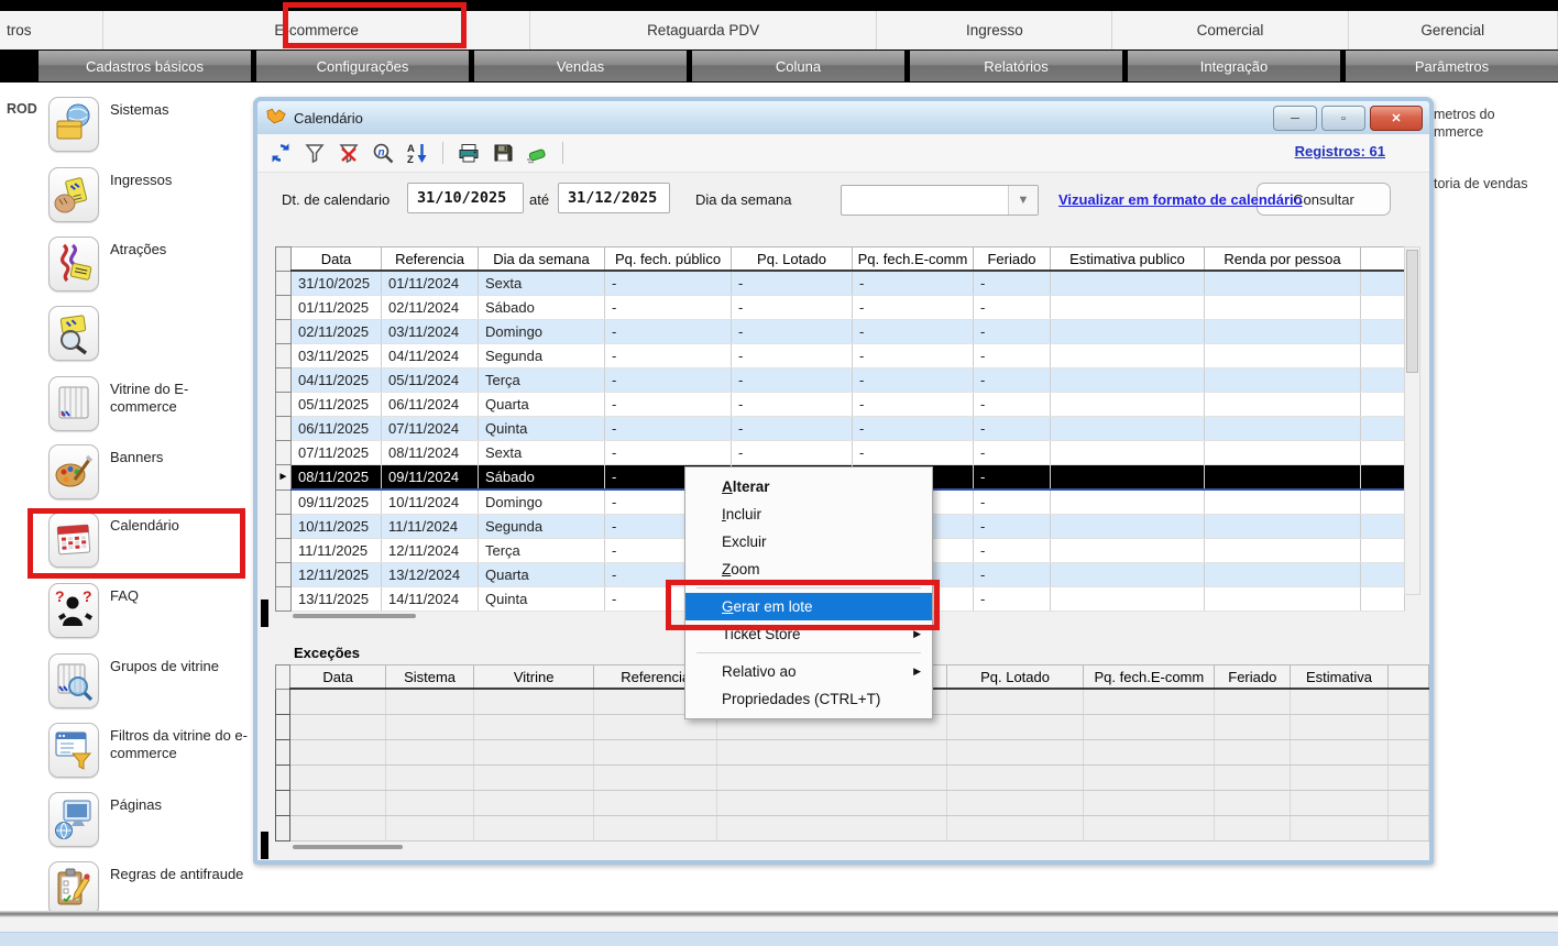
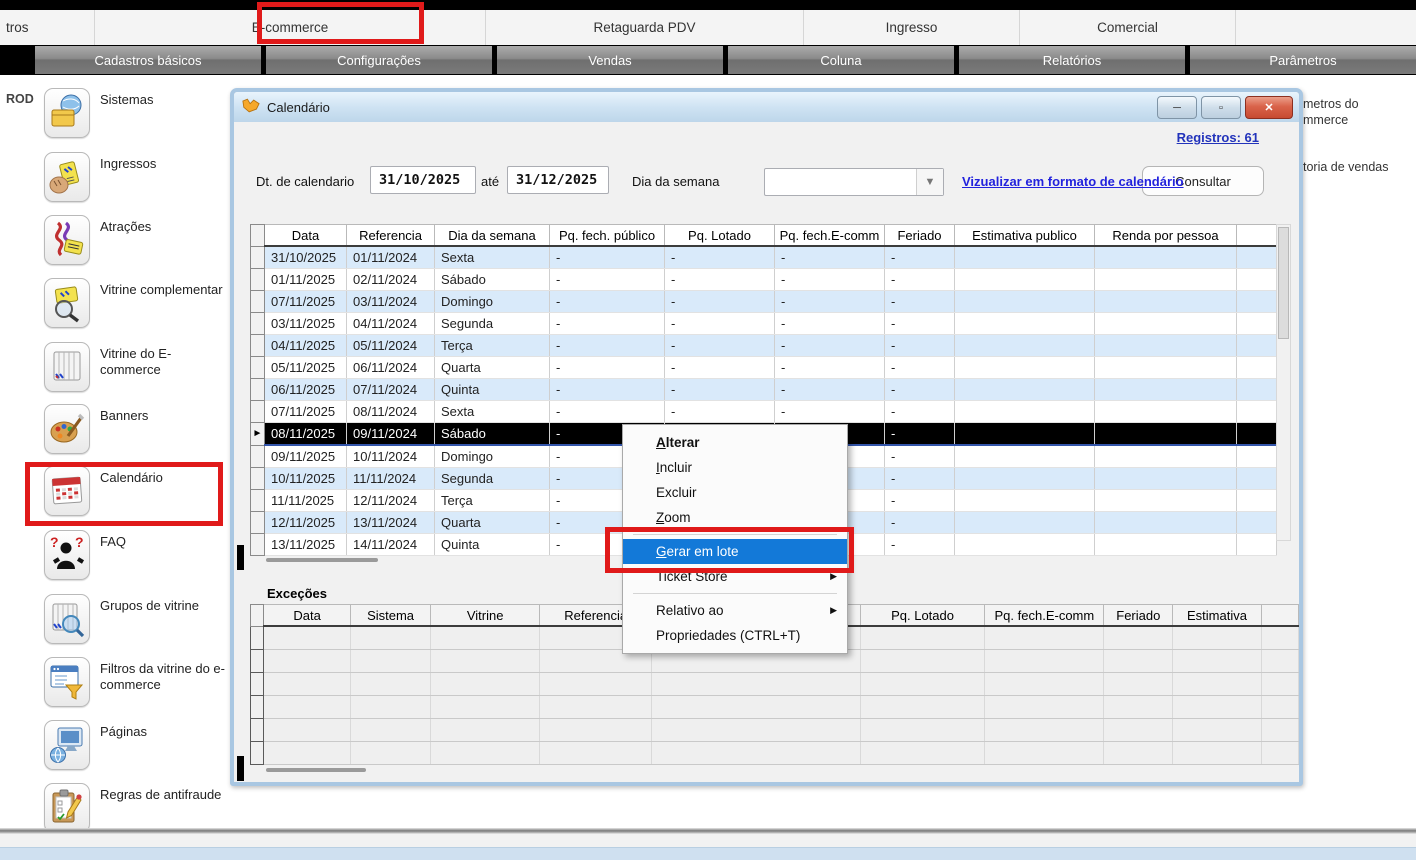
  tros
  E-commerce
  Retaguarda PDV
  Ingresso
  Comercial
- Gerencial
  Cadastros básicos
  Configurações
  Vendas
  Coluna
  Relatórios
- Integração
  Parâmetros
  ROD
  Sistemas
  Ingressos
  Atrações
+ Vitrine complementar
  Vitrine do E-commerce
  Banners
  Calendário
  ?
  ?
  FAQ
  Grupos de vitrine
  Filtros da vitrine do e-commerce
  Páginas
  Regras de antifraude
  metros do
  mmerce
  toria de vendas
  Calendário
  ─
  ▫
  ✕
- n
- A
- Z
  Registros: 61
  Dt. de calendario
  31/10/2025
  até
  31/12/2025
  Dia da semana
  ▼
  Consultar
  Vizualizar em formato de calendário
  	Data	Referencia	Dia da semana	Pq. fech. público	Pq. Lotado	Pq. fech.E-comm	Feriado	Estimativa publico	Renda por pessoa
  	31/10/2025	01/11/2024	Sexta	-	-	-	-
  	01/11/2025	02/11/2024	Sábado	-	-	-	-
- 	02/11/2025	03/11/2024	Domingo	-	-	-	-
+ 	07/11/2025	03/11/2024	Domingo	-	-	-	-
  	03/11/2025	04/11/2024	Segunda	-	-	-	-
  	04/11/2025	05/11/2024	Terça	-	-	-	-
  	05/11/2025	06/11/2024	Quarta	-	-	-	-
  	06/11/2025	07/11/2024	Quinta	-	-	-	-
  	07/11/2025	08/11/2024	Sexta	-	-	-	-
  ►	08/11/2025	09/11/2024	Sábado	-			-
  	09/11/2025	10/11/2024	Domingo	-			-
  	10/11/2025	11/11/2024	Segunda	-			-
  	11/11/2025	12/11/2024	Terça	-			-
- 	12/11/2025	13/12/2024	Quarta	-			-
+ 	12/11/2025	13/11/2024	Quarta	-			-
  	13/11/2025	14/11/2024	Quinta	-			-
  Exceções
  	Data	Sistema	Vitrine	Referenci		Pq. Lotado	Pq. fech.E-comm	Feriado	Estimativa
  Alterar
  Incluir
  Excluir
  Zoom
  Gerar em lote
  Ticket Store
  ▶
  Relativo ao
  ▶
  Propriedades (CTRL+T)
